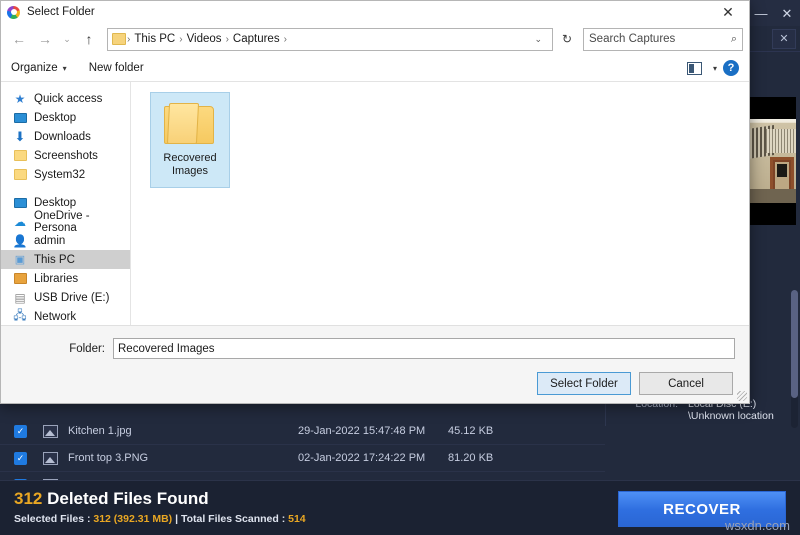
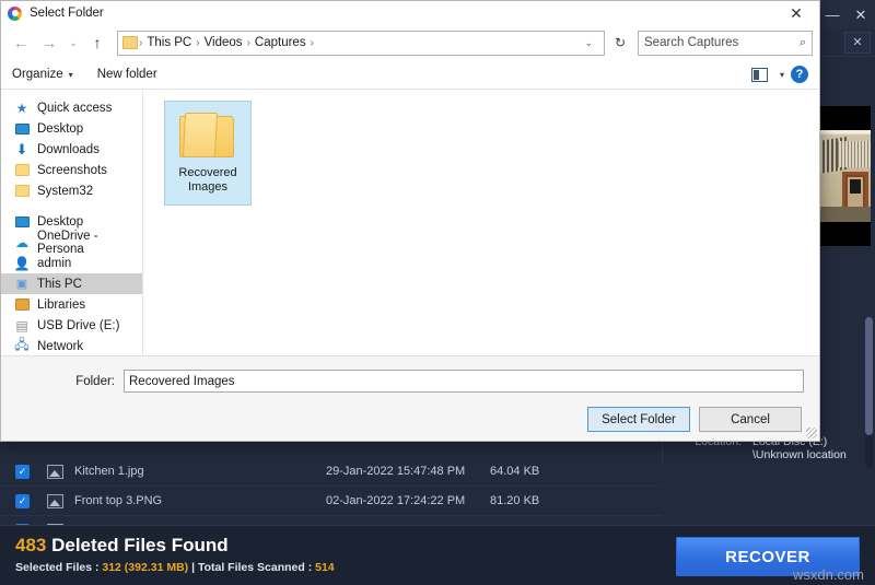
  —
  ✕
  ✕
  ✓
  Kitchen 1.jpg
  29-Jan-2022 15:47:48 PM
- 45.12 KB
+ 64.04 KB
  ✓
  Front top 3.PNG
  02-Jan-2022 17:24:22 PM
  81.20 KB
  Location:
  Local Disc (E:)
  \Unknown location
- 312 Deleted Files Found
+ 483 Deleted Files Found
  Selected Files : 312 (392.31 MB) | Total Files Scanned : 514
  RECOVER
  wsxdn.com
  Select Folder
  ✕
  ←
  →
  ⌄
  ↑
  ›
  This PC
  ›
  Videos
  ›
  Captures
  ›
  ⌄
  ↻
  Search Captures
  ⌕
  Organize ▾
  New folder
  ▾
  ?
  ★
  Quick access
  Desktop
  ⬇
  Downloads
  Screenshots
  System32
  Desktop
  ☁
  OneDrive - Persona
  👤
  admin
  ▣
  This PC
  Libraries
  ▤
  USB Drive (E:)
  🖧
  Network
  Recovered
  Images
  Folder:
  Recovered Images
  Select Folder
  Cancel
